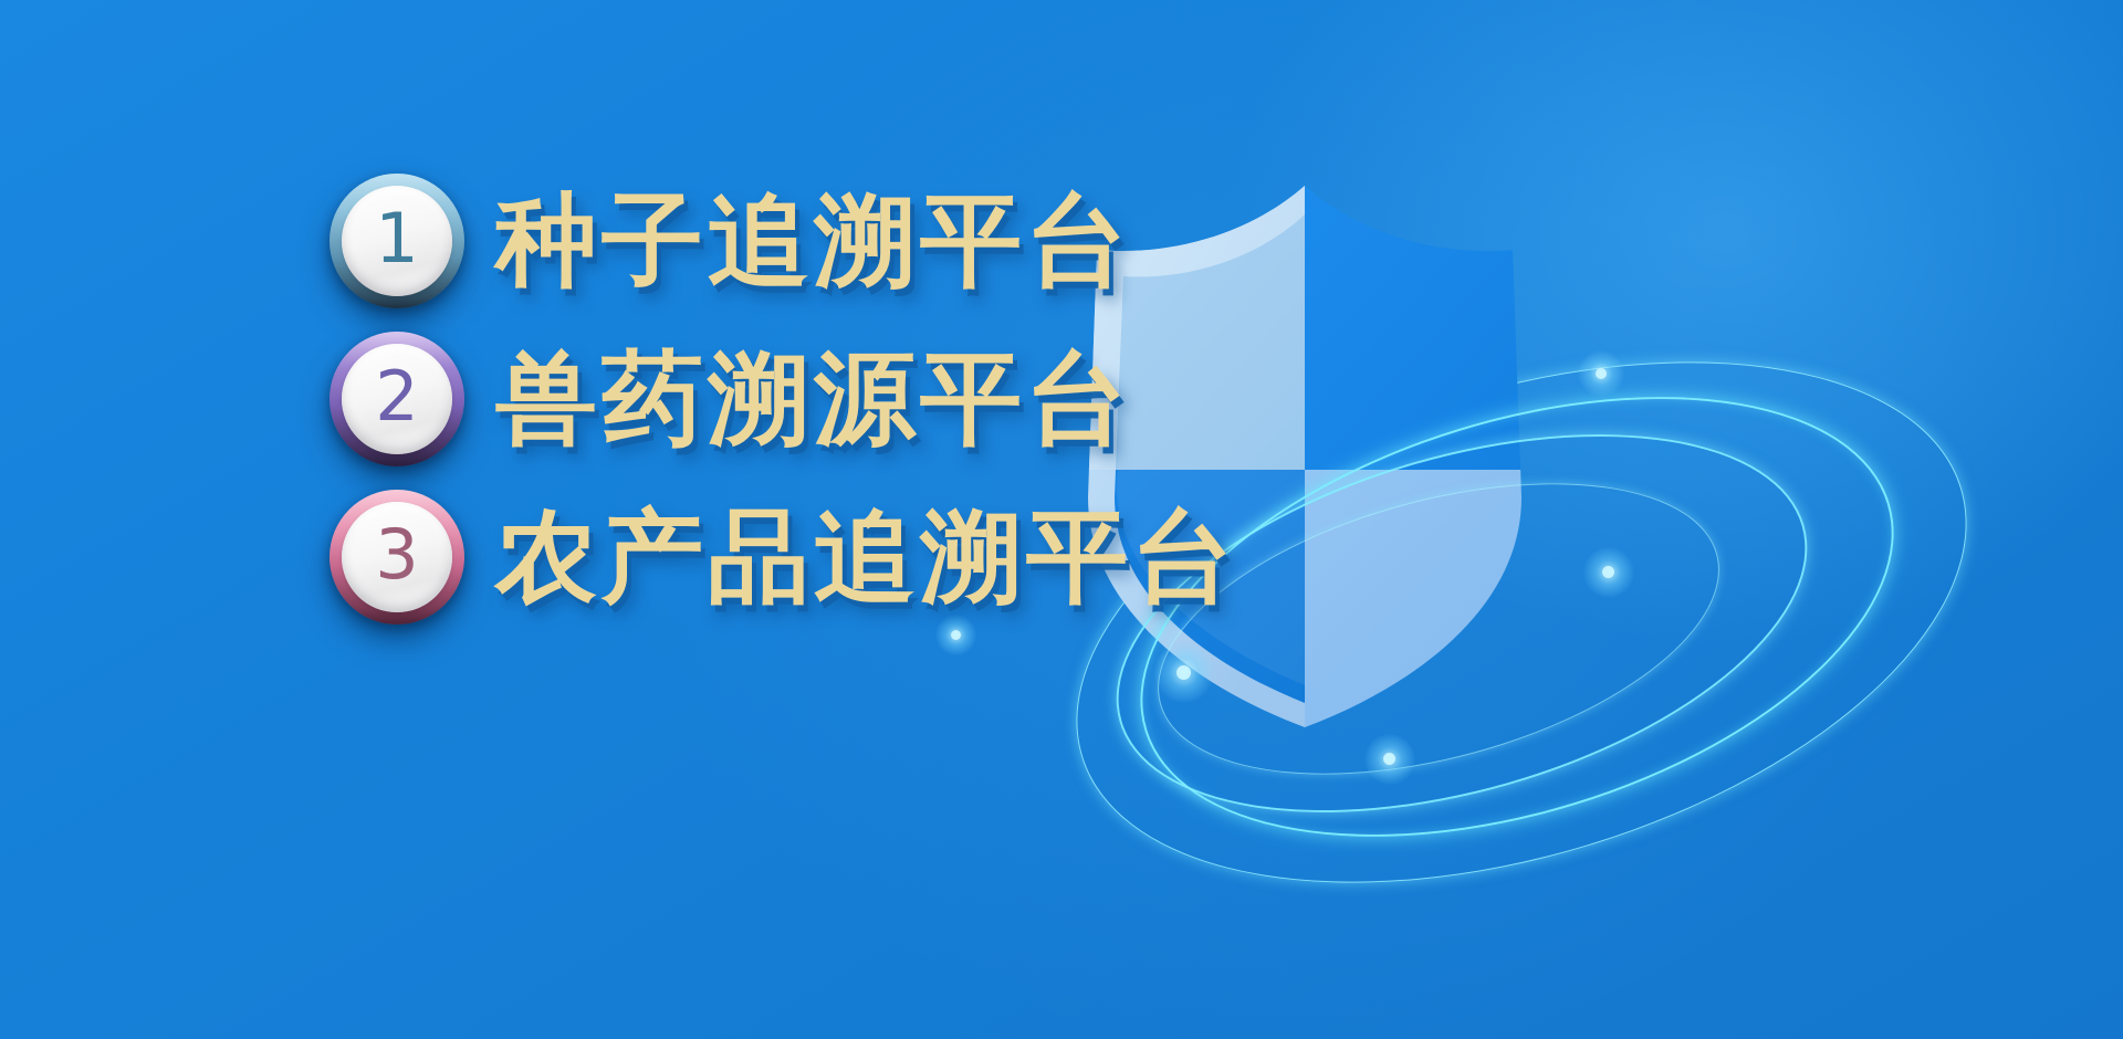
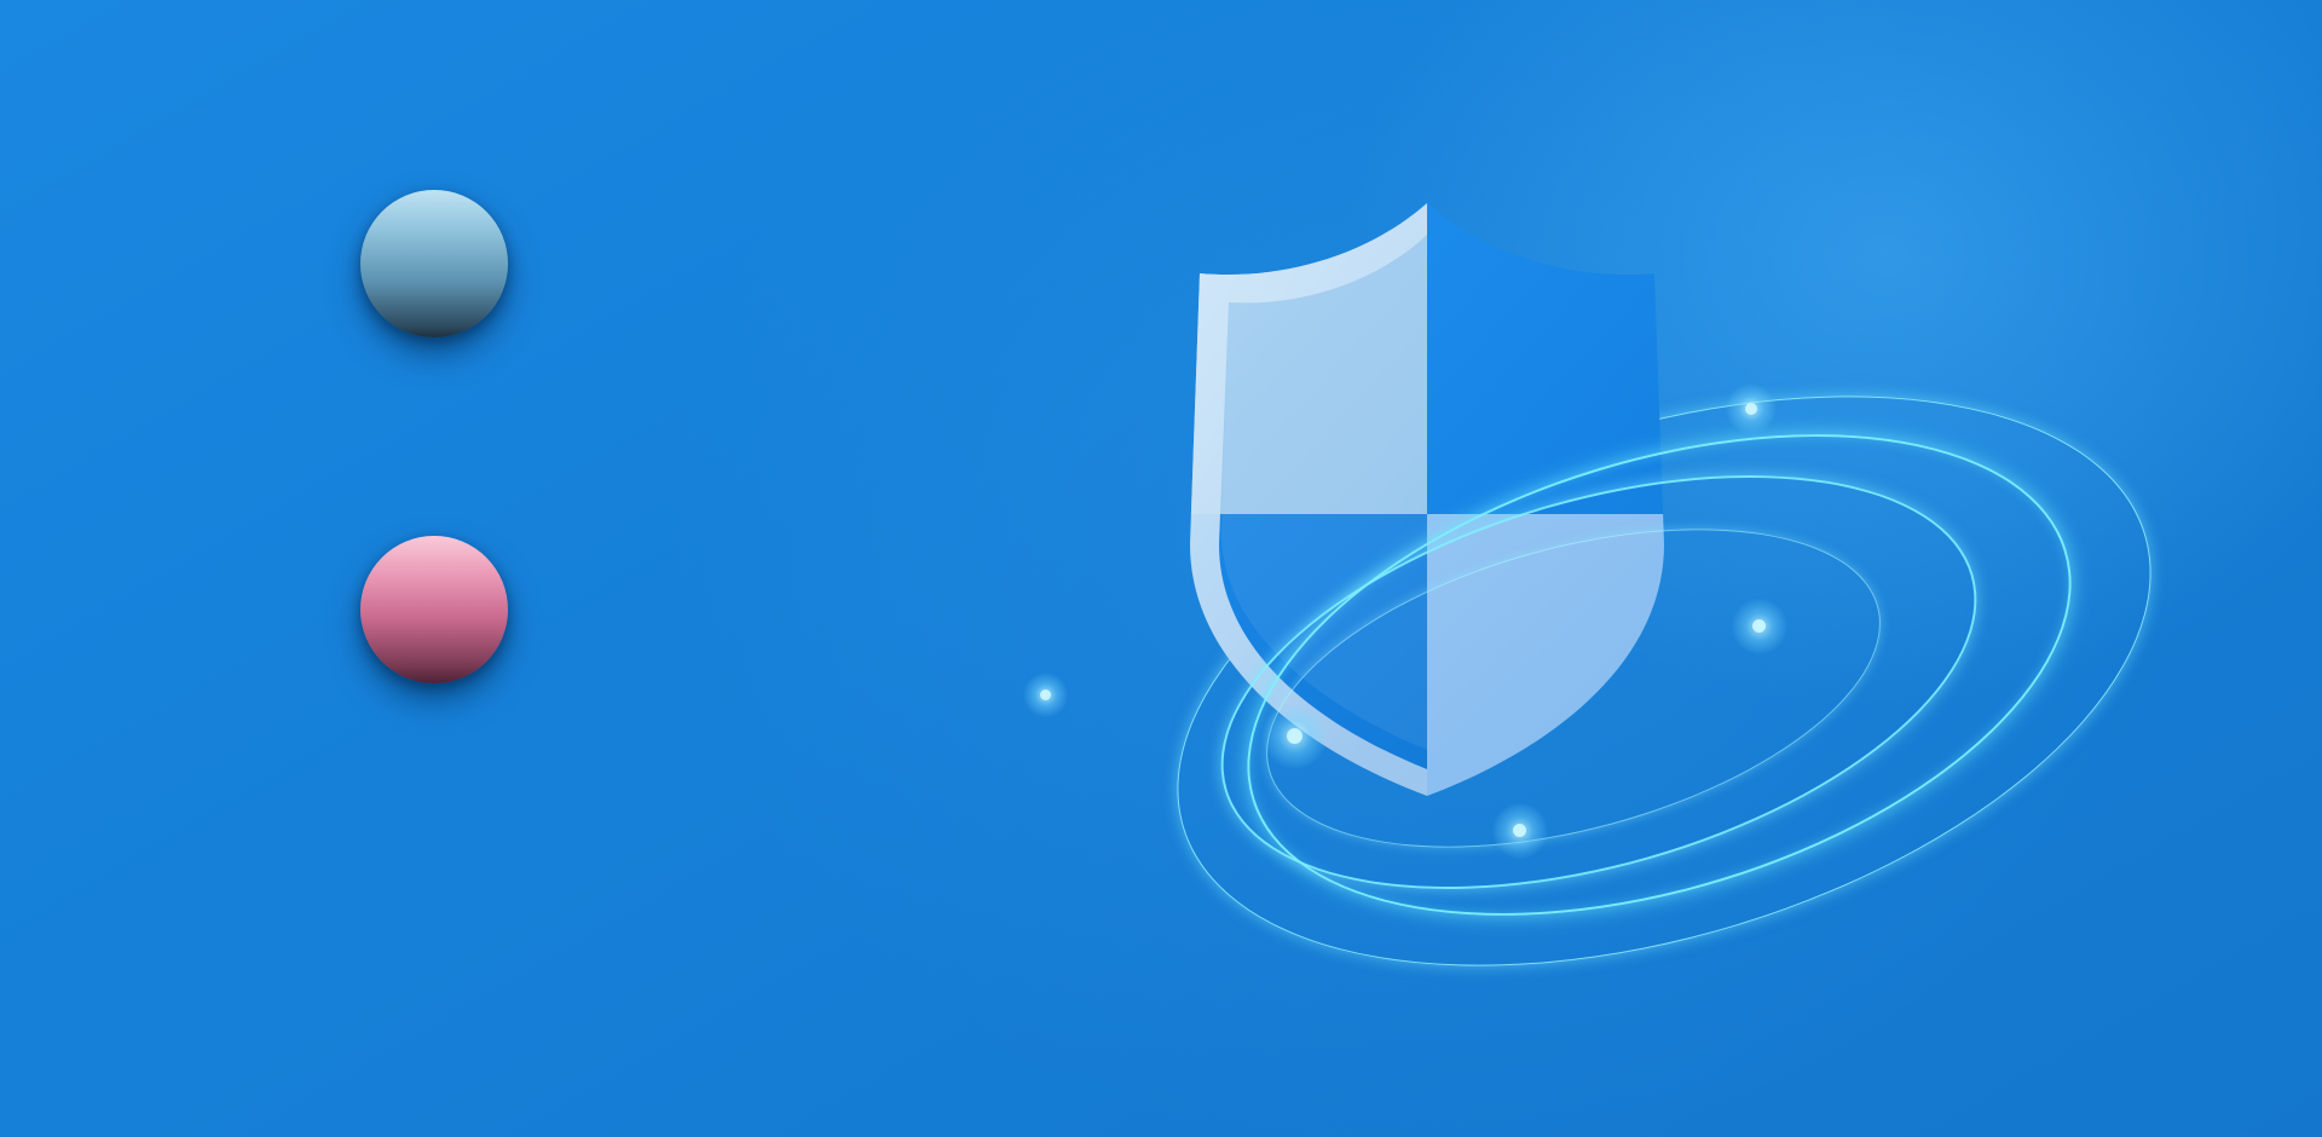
- 1
- 种子追溯平台
- 2
- 兽药溯源平台
- 3
- 农产品追溯平台
